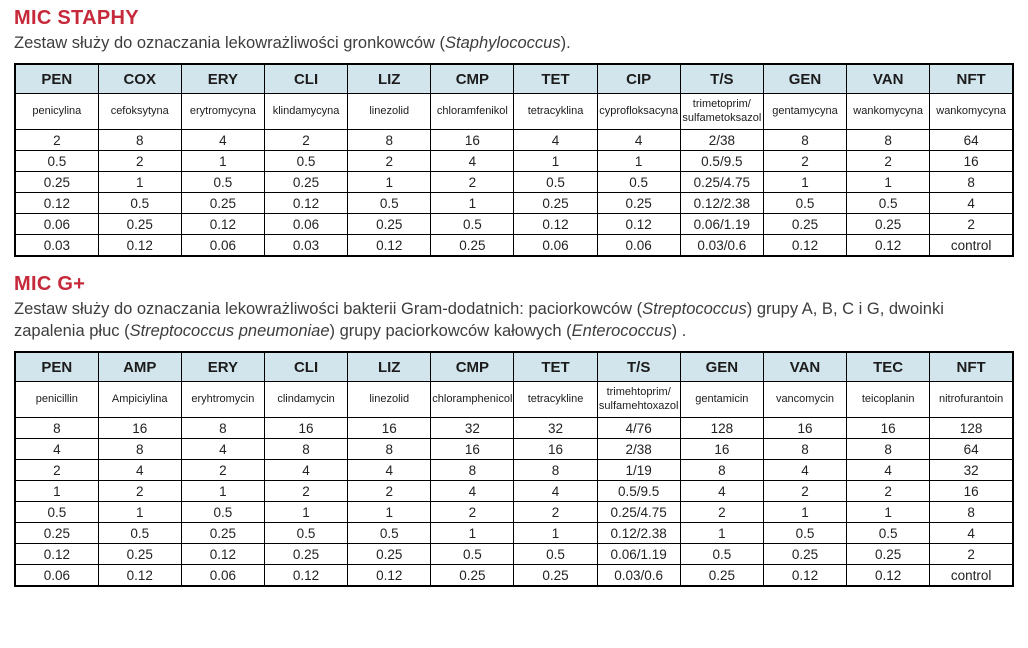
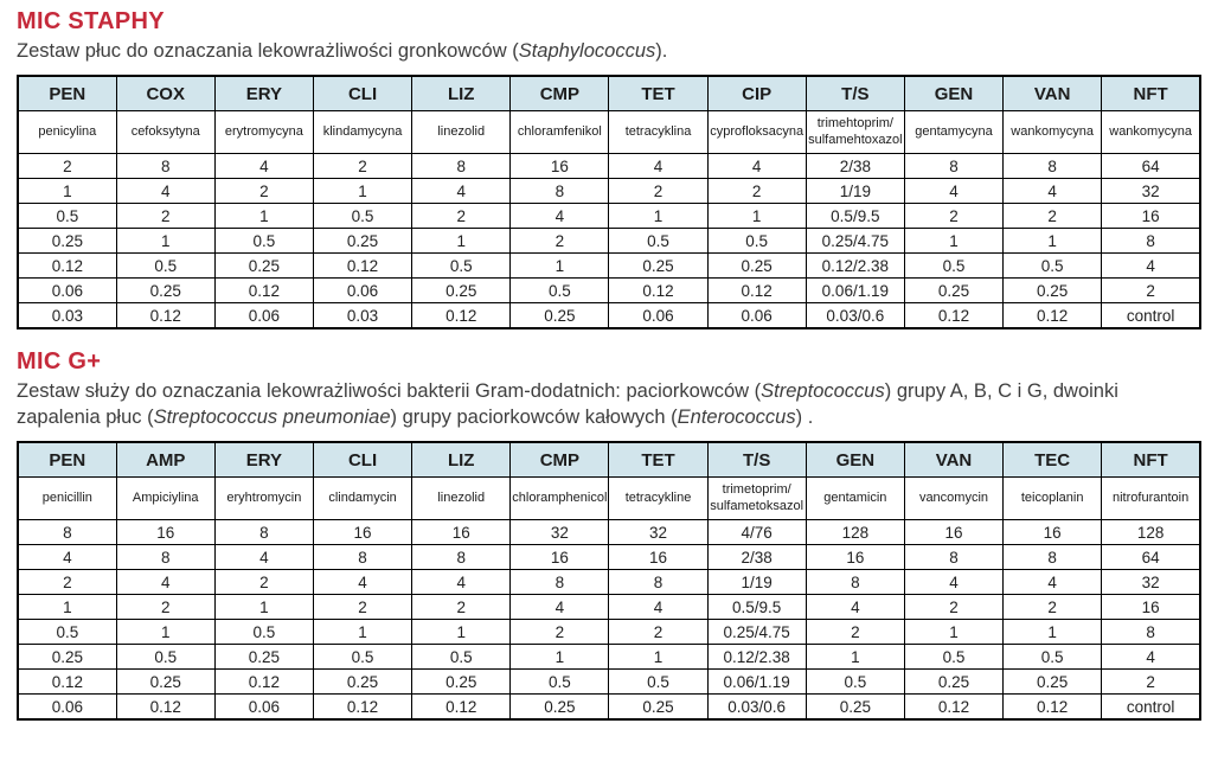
  MIC STAPHY
- Zestaw służy do oznaczania lekowrażliwości gronkowców (Staphylococcus).
+ Zestaw płuc do oznaczania lekowrażliwości gronkowców (Staphylococcus).
  PEN	COX	ERY	CLI	LIZ	CMP	TET	CIP	T/S	GEN	VAN	NFT
- penicylina	cefoksytyna	erytromycyna	klindamycyna	linezolid	chloramfenikol	tetracyklina	cyprofloksacyna	trimetoprim/ sulfametoksazol	gentamycyna	wankomycyna	wankomycyna
+ penicylina	cefoksytyna	erytromycyna	klindamycyna	linezolid	chloramfenikol	tetracyklina	cyprofloksacyna	trimehtoprim/ sulfamehtoxazol	gentamycyna	wankomycyna	wankomycyna
  2	8	4	2	8	16	4	4	2/38	8	8	64
+ 1	4	2	1	4	8	2	2	1/19	4	4	32
  0.5	2	1	0.5	2	4	1	1	0.5/9.5	2	2	16
  0.25	1	0.5	0.25	1	2	0.5	0.5	0.25/4.75	1	1	8
  0.12	0.5	0.25	0.12	0.5	1	0.25	0.25	0.12/2.38	0.5	0.5	4
  0.06	0.25	0.12	0.06	0.25	0.5	0.12	0.12	0.06/1.19	0.25	0.25	2
  0.03	0.12	0.06	0.03	0.12	0.25	0.06	0.06	0.03/0.6	0.12	0.12	control
  MIC G+
  Zestaw służy do oznaczania lekowrażliwości bakterii Gram-dodatnich: paciorkowców (Streptococcus) grupy A, B, C i G, dwoinki zapalenia płuc (Streptococcus pneumoniae) grupy paciorkowców kałowych (Enterococcus) .
  PEN	AMP	ERY	CLI	LIZ	CMP	TET	T/S	GEN	VAN	TEC	NFT
- penicillin	Ampiciylina	eryhtromycin	clindamycin	linezolid	chloramphenicol	tetracykline	trimehtoprim/ sulfamehtoxazol	gentamicin	vancomycin	teicoplanin	nitrofurantoin
+ penicillin	Ampiciylina	eryhtromycin	clindamycin	linezolid	chloramphenicol	tetracykline	trimetoprim/ sulfametoksazol	gentamicin	vancomycin	teicoplanin	nitrofurantoin
  8	16	8	16	16	32	32	4/76	128	16	16	128
  4	8	4	8	8	16	16	2/38	16	8	8	64
  2	4	2	4	4	8	8	1/19	8	4	4	32
  1	2	1	2	2	4	4	0.5/9.5	4	2	2	16
  0.5	1	0.5	1	1	2	2	0.25/4.75	2	1	1	8
  0.25	0.5	0.25	0.5	0.5	1	1	0.12/2.38	1	0.5	0.5	4
  0.12	0.25	0.12	0.25	0.25	0.5	0.5	0.06/1.19	0.5	0.25	0.25	2
  0.06	0.12	0.06	0.12	0.12	0.25	0.25	0.03/0.6	0.25	0.12	0.12	control
